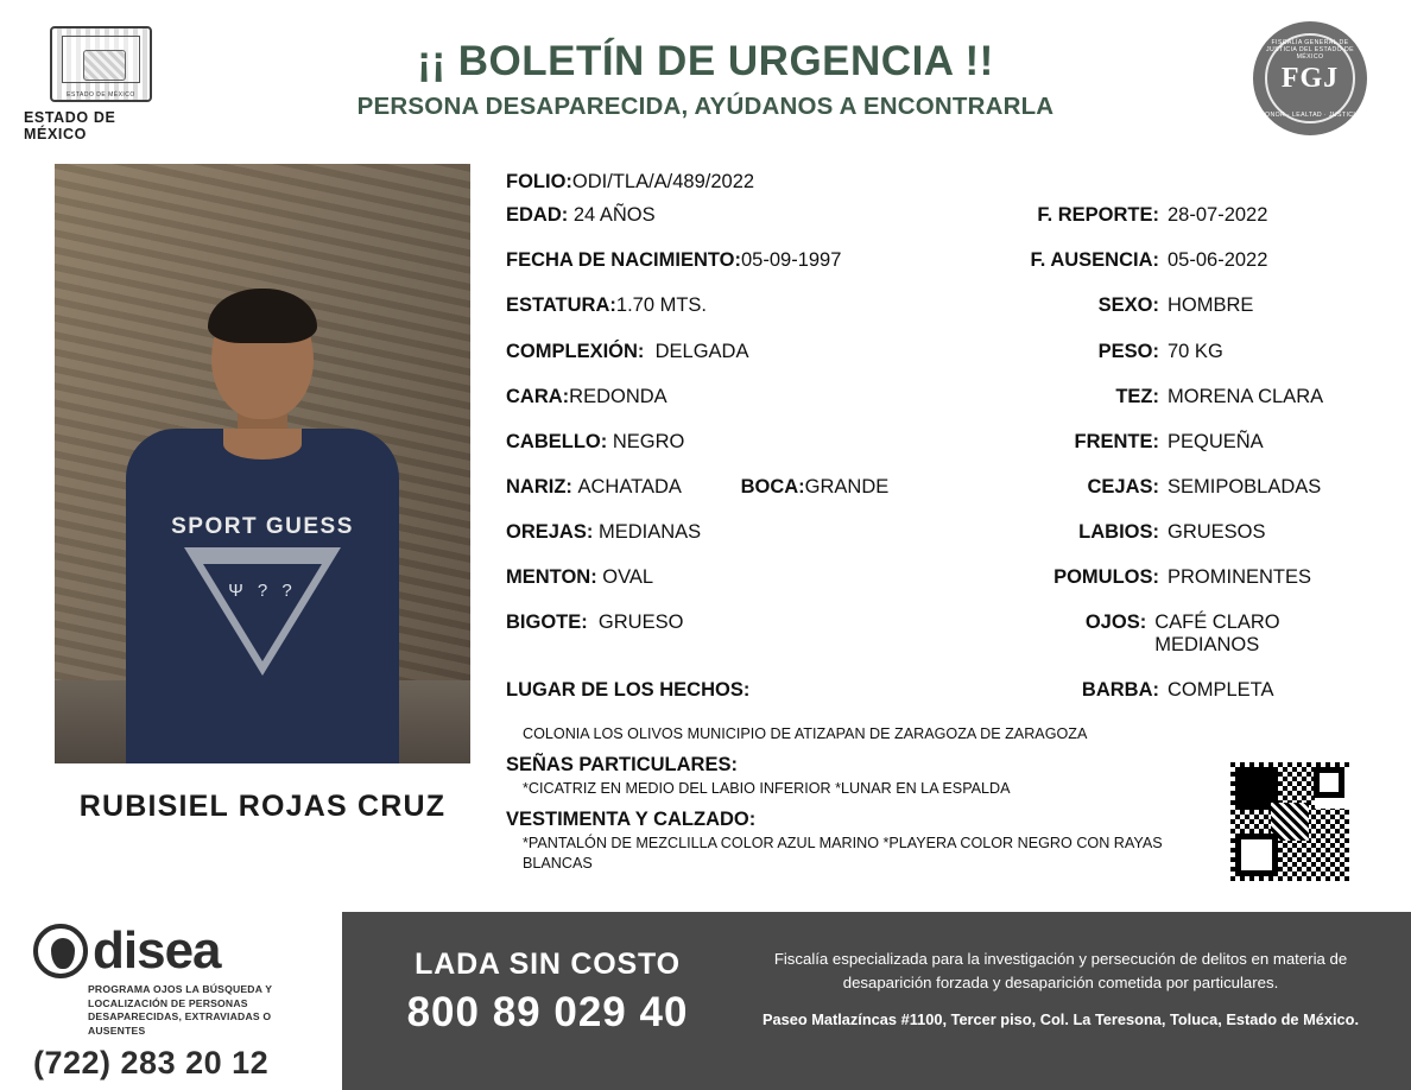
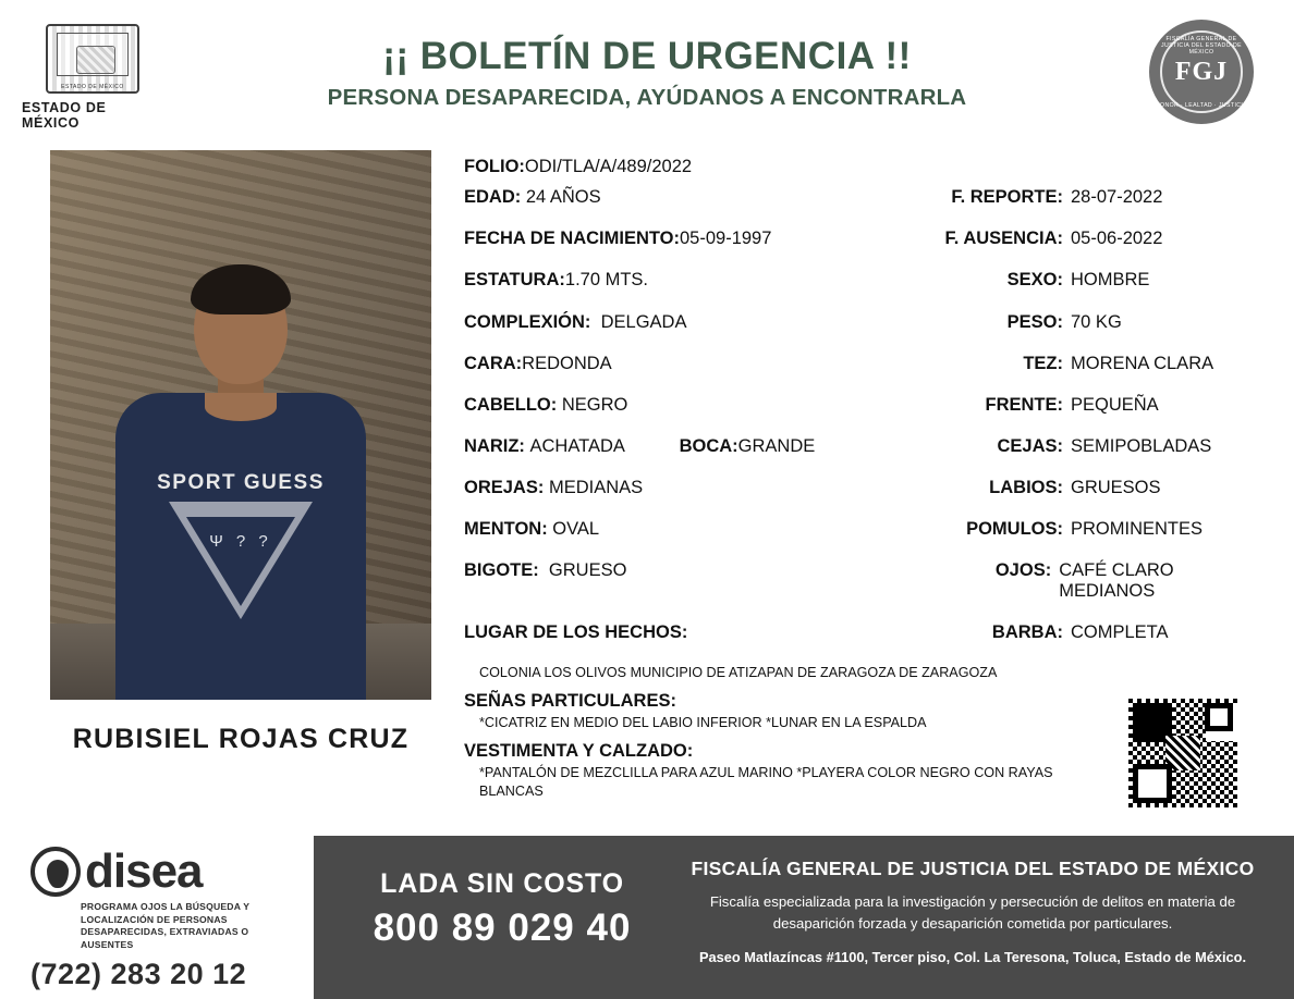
  ESTADO DE MÉXICO
  ¡¡ BOLETÍN DE URGENCIA !!
  PERSONA DESAPARECIDA, AYÚDANOS A ENCONTRARLA
  FGJ
  Ψ ? ?
  SPORT GUESS
  RUBISIEL ROJAS CRUZ
  FOLIO:ODI/TLA/A/489/2022
  EDAD: 24 AÑOS
  F. REPORTE:
  28-07-2022
  FECHA DE NACIMIENTO:05-09-1997
  F. AUSENCIA:
  05-06-2022
  ESTATURA:1.70 MTS.
  SEXO:
  HOMBRE
  COMPLEXIÓN: DELGADA
  PESO:
  70 KG
  CARA:REDONDA
  TEZ:
  MORENA CLARA
  CABELLO: NEGRO
  FRENTE:
  PEQUEÑA
  NARIZ: ACHATADA BOCA:GRANDE
  CEJAS:
  SEMIPOBLADAS
  OREJAS: MEDIANAS
  LABIOS:
  GRUESOS
  MENTON: OVAL
  POMULOS:
  PROMINENTES
  BIGOTE: GRUESO
  OJOS:
  CAFÉ CLARO MEDIANOS
  LUGAR DE LOS HECHOS:
  BARBA:
  COMPLETA
  COLONIA LOS OLIVOS MUNICIPIO DE ATIZAPAN DE ZARAGOZA DE ZARAGOZA
  SEÑAS PARTICULARES:
  *CICATRIZ EN MEDIO DEL LABIO INFERIOR *LUNAR EN LA ESPALDA
  VESTIMENTA Y CALZADO:
- *PANTALÓN DE MEZCLILLA COLOR AZUL MARINO *PLAYERA COLOR NEGRO CON RAYAS BLANCAS
+ *PANTALÓN DE MEZCLILLA PARA AZUL MARINO *PLAYERA COLOR NEGRO CON RAYAS BLANCAS
  disea
  PROGRAMA OJOS LA BÚSQUEDA Y LOCALIZACIÓN DE PERSONAS DESAPARECIDAS, EXTRAVIADAS O AUSENTES
  (722) 283 20 12
  LADA SIN COSTO
  800 89 029 40
+ FISCALÍA GENERAL DE JUSTICIA DEL ESTADO DE MÉXICO
  Fiscalía especializada para la investigación y persecución de delitos en materia de desaparición forzada y desaparición cometida por particulares.
  Paseo Matlazíncas #1100, Tercer piso, Col. La Teresona, Toluca, Estado de México.
